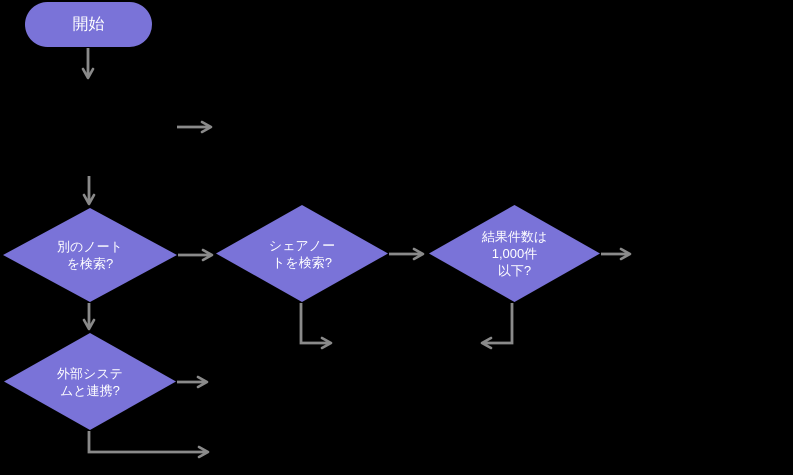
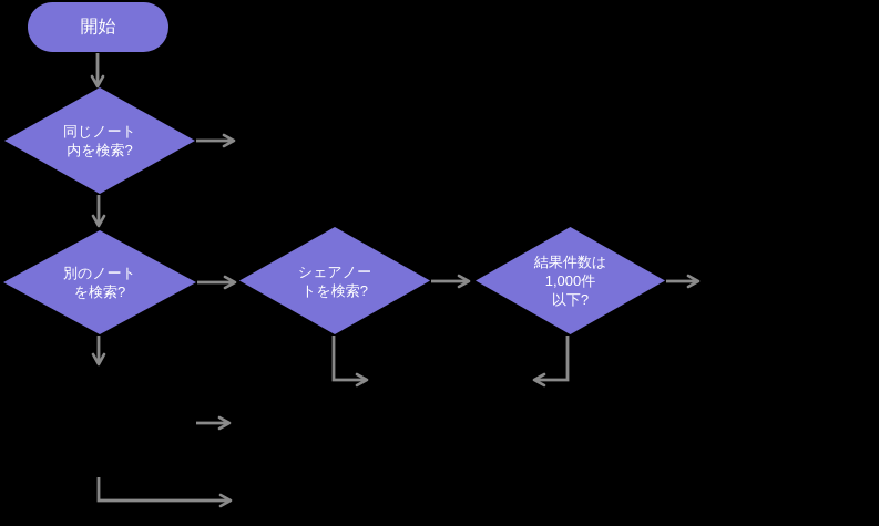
  開始
+ 同じノート
+ 内を検索?
  別のノート
  を検索?
  シェアノー
  トを検索?
  結果件数は
  1,000件
  以下?
- 外部システ
- ムと連携?
